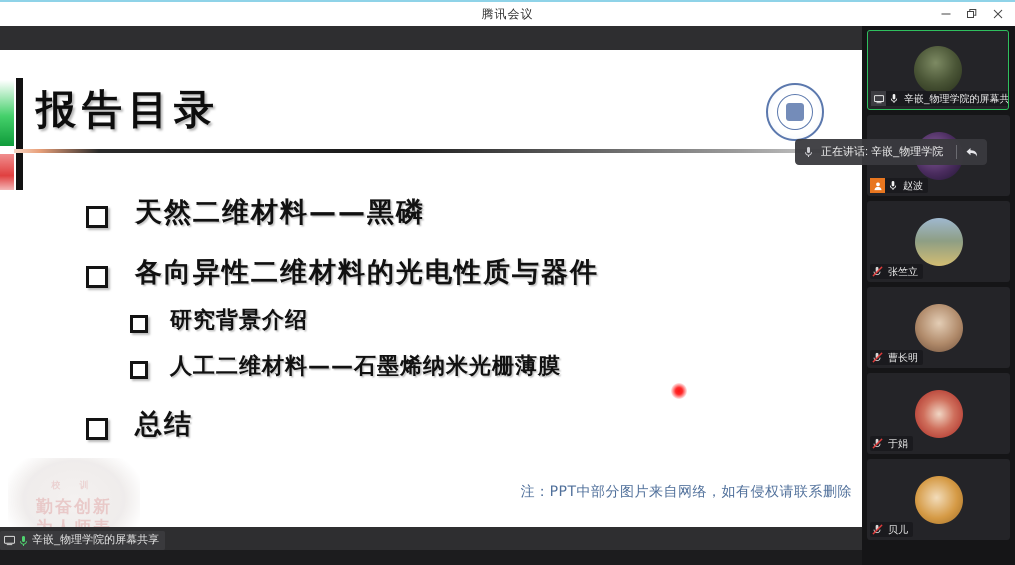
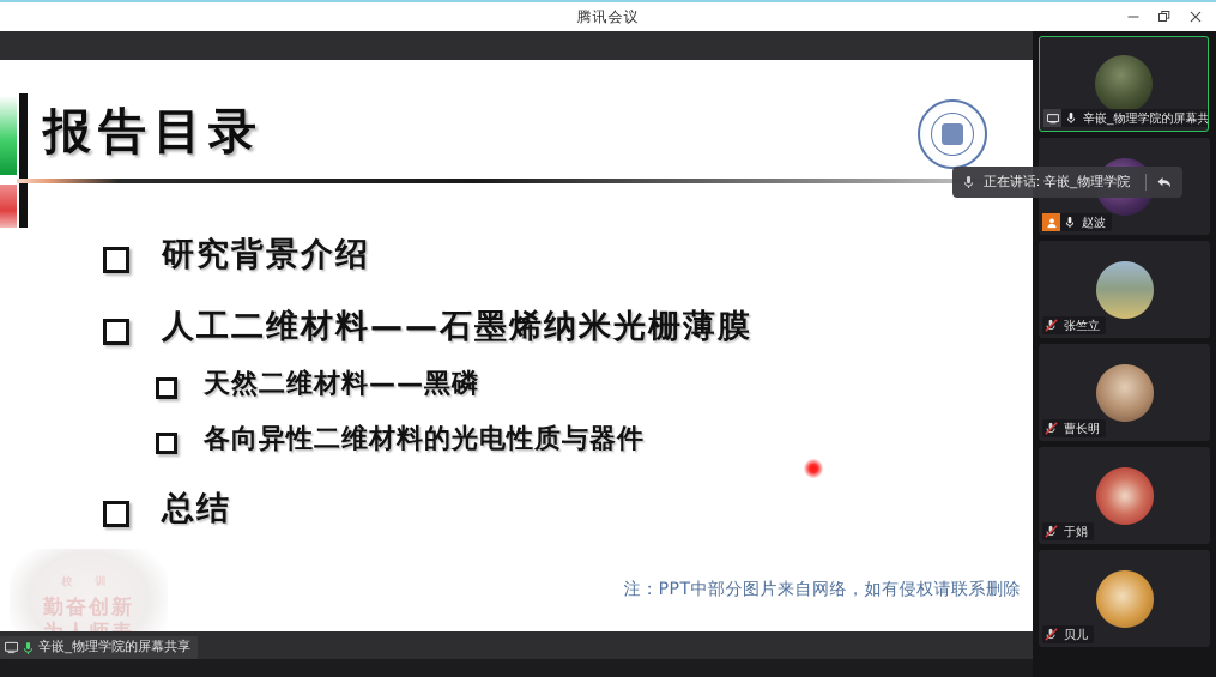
  腾讯会议
  报告目录
- 天然二维材料——黑磷
+ 研究背景介绍
- 各向异性二维材料的光电性质与器件
+ 人工二维材料——石墨烯纳米光栅薄膜
- 研究背景介绍
+ 天然二维材料——黑磷
- 人工二维材料——石墨烯纳米光栅薄膜
+ 各向异性二维材料的光电性质与器件
  总结
  校 训
  勤奋创新
  注：PPT中部分图片来自网络，如有侵权请联系删除
  辛嵌_物理学院的屏幕共享
  辛嵌_物理学院的屏幕共
  赵波
  张竺立
  曹长明
  于娟
  贝儿
  正在讲话: 辛嵌_物理学院
